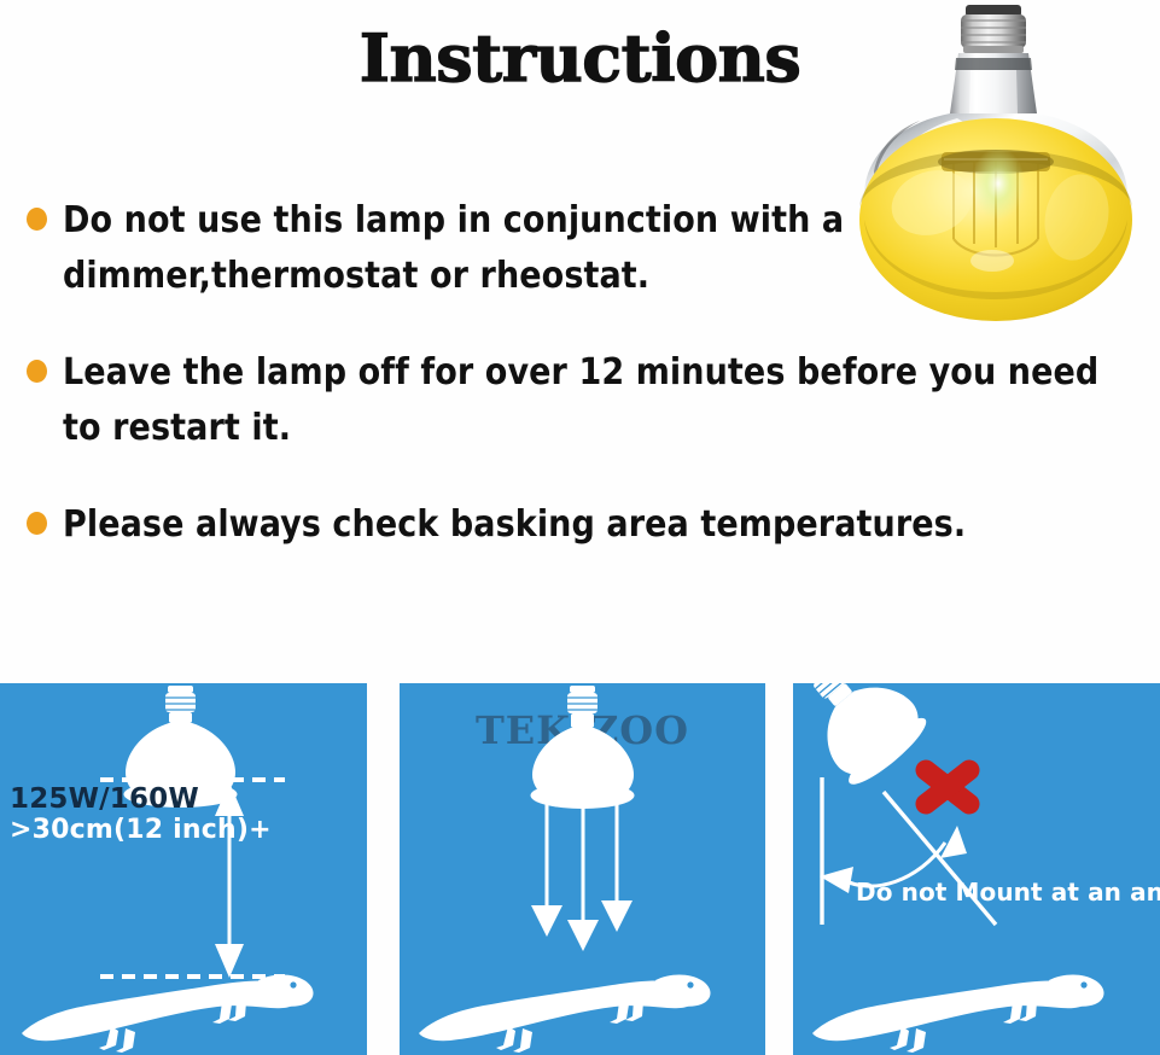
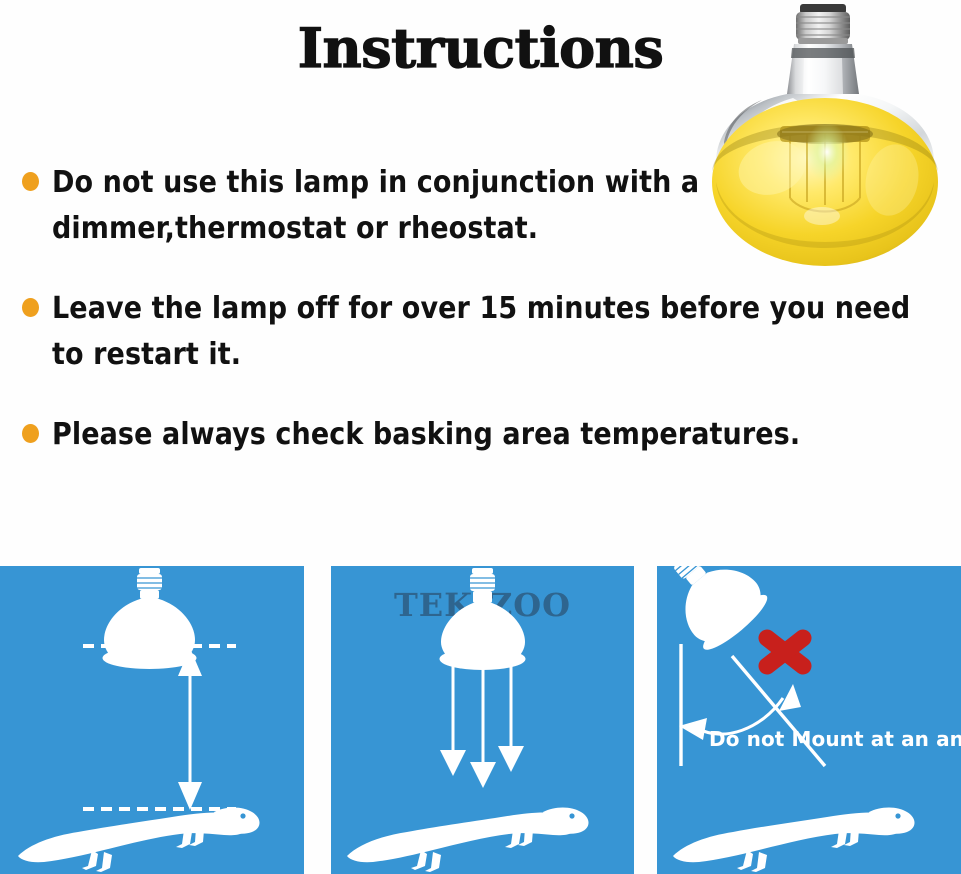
  Instructions
  Do not use this lamp in conjunction with a dimmer,thermostat or rheostat.
- Leave the lamp off for over 12 minutes before you need to restart it.
+ Leave the lamp off for over 15 minutes before you need to restart it.
  Please always check basking area temperatures.
- 125W/160W
- >30cm(12 inch)+
  TEKZOO
  Do not Mount at an an
